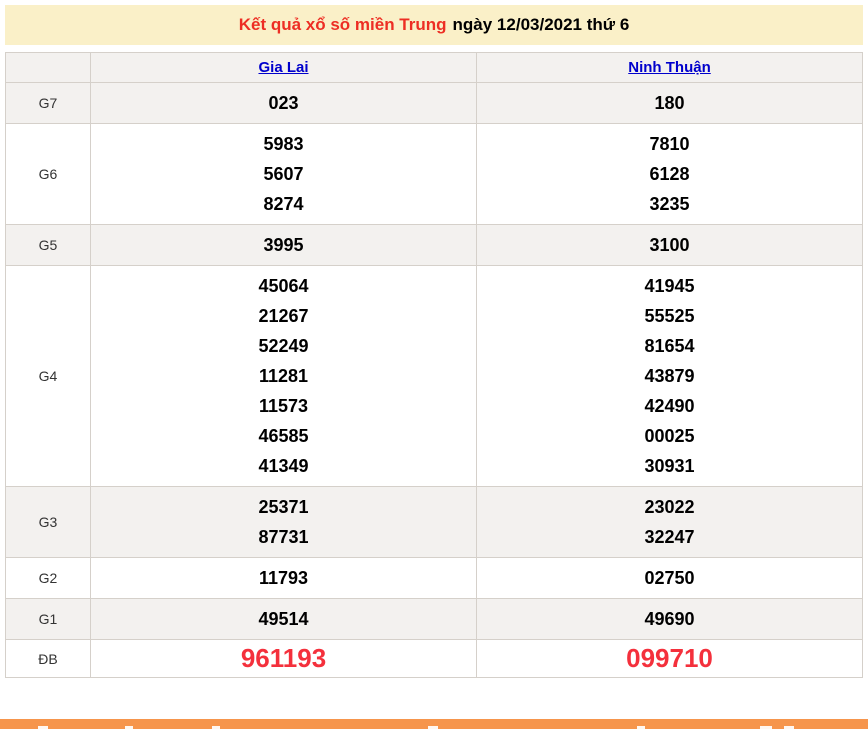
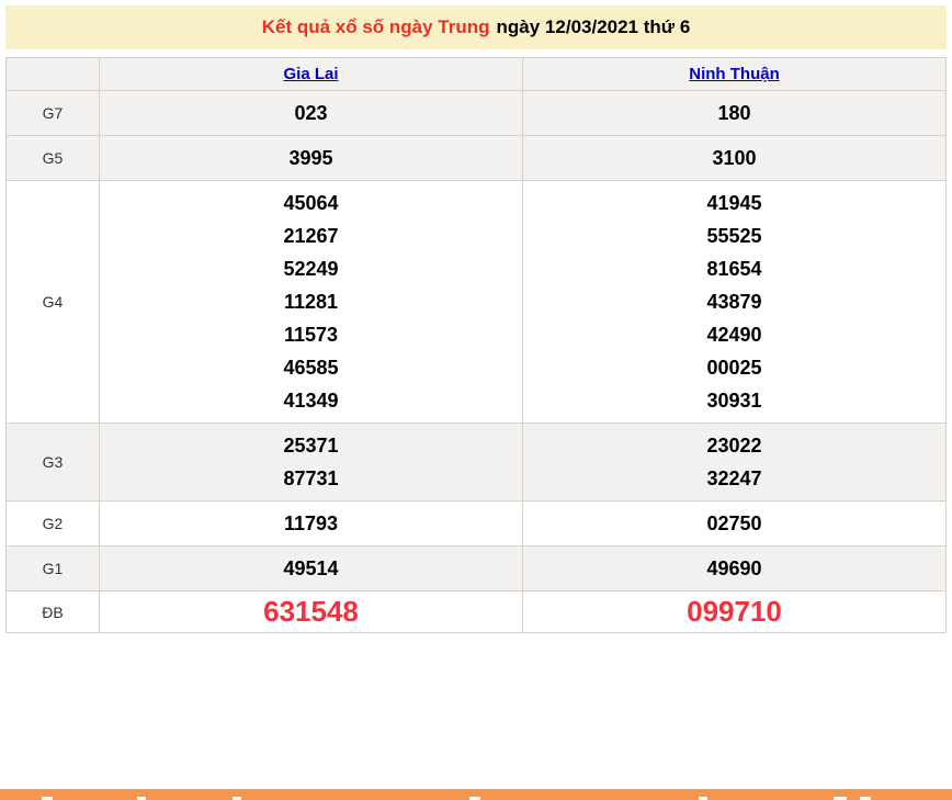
- Kết quả xổ số miền Trung
+ Kết quả xổ số ngày Trung
  ngày 12/03/2021 thứ 6
  	Gia Lai	Ninh Thuận
  G7	023	180
- G6	598356078274	781061283235
  G5	3995	3100
  G4	45064212675224911281115734658541349	41945555258165443879424900002530931
  G3	2537187731	2302232247
  G2	11793	02750
  G1	49514	49690
- ĐB	961193	099710
+ ĐB	631548	099710
